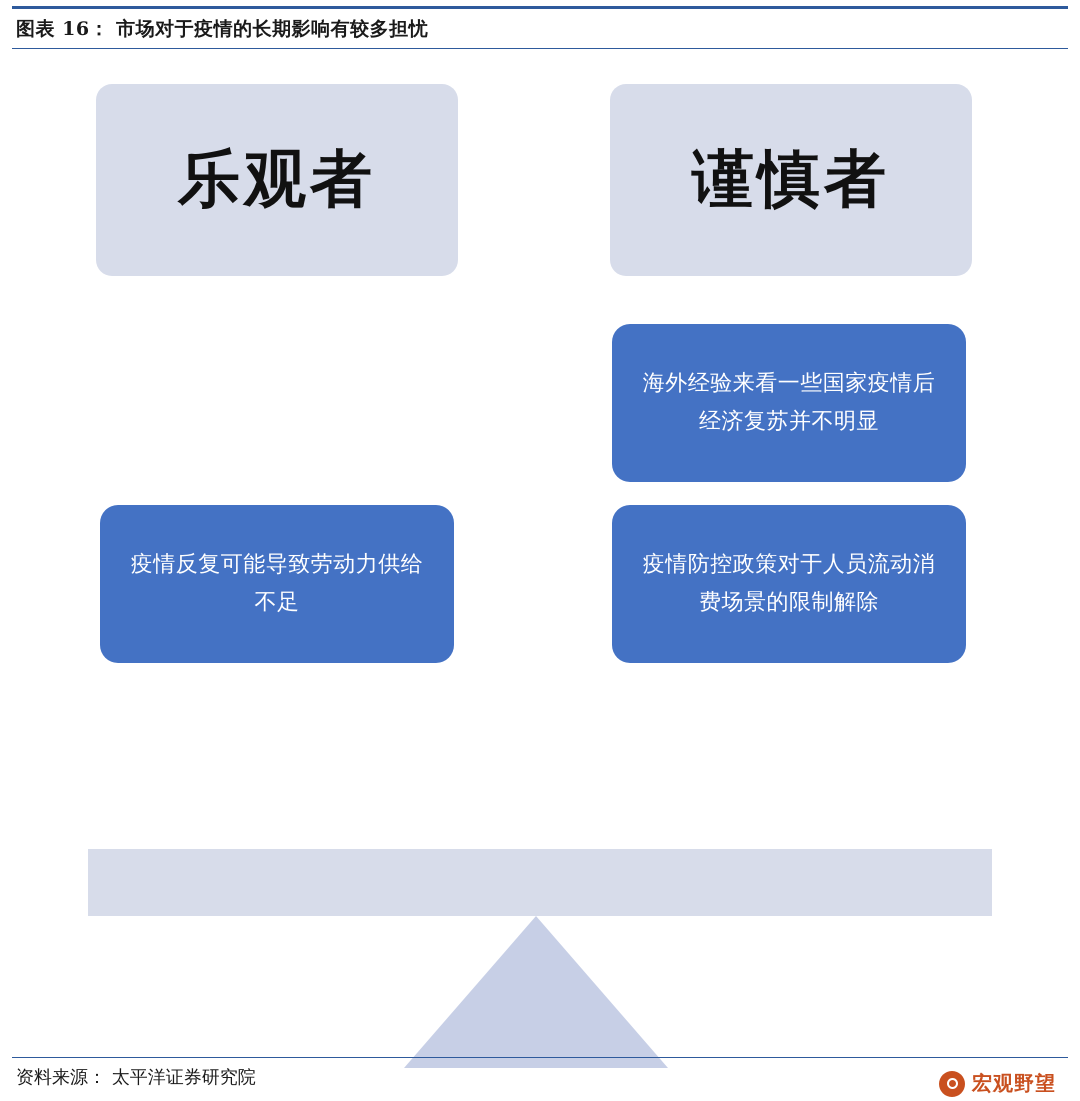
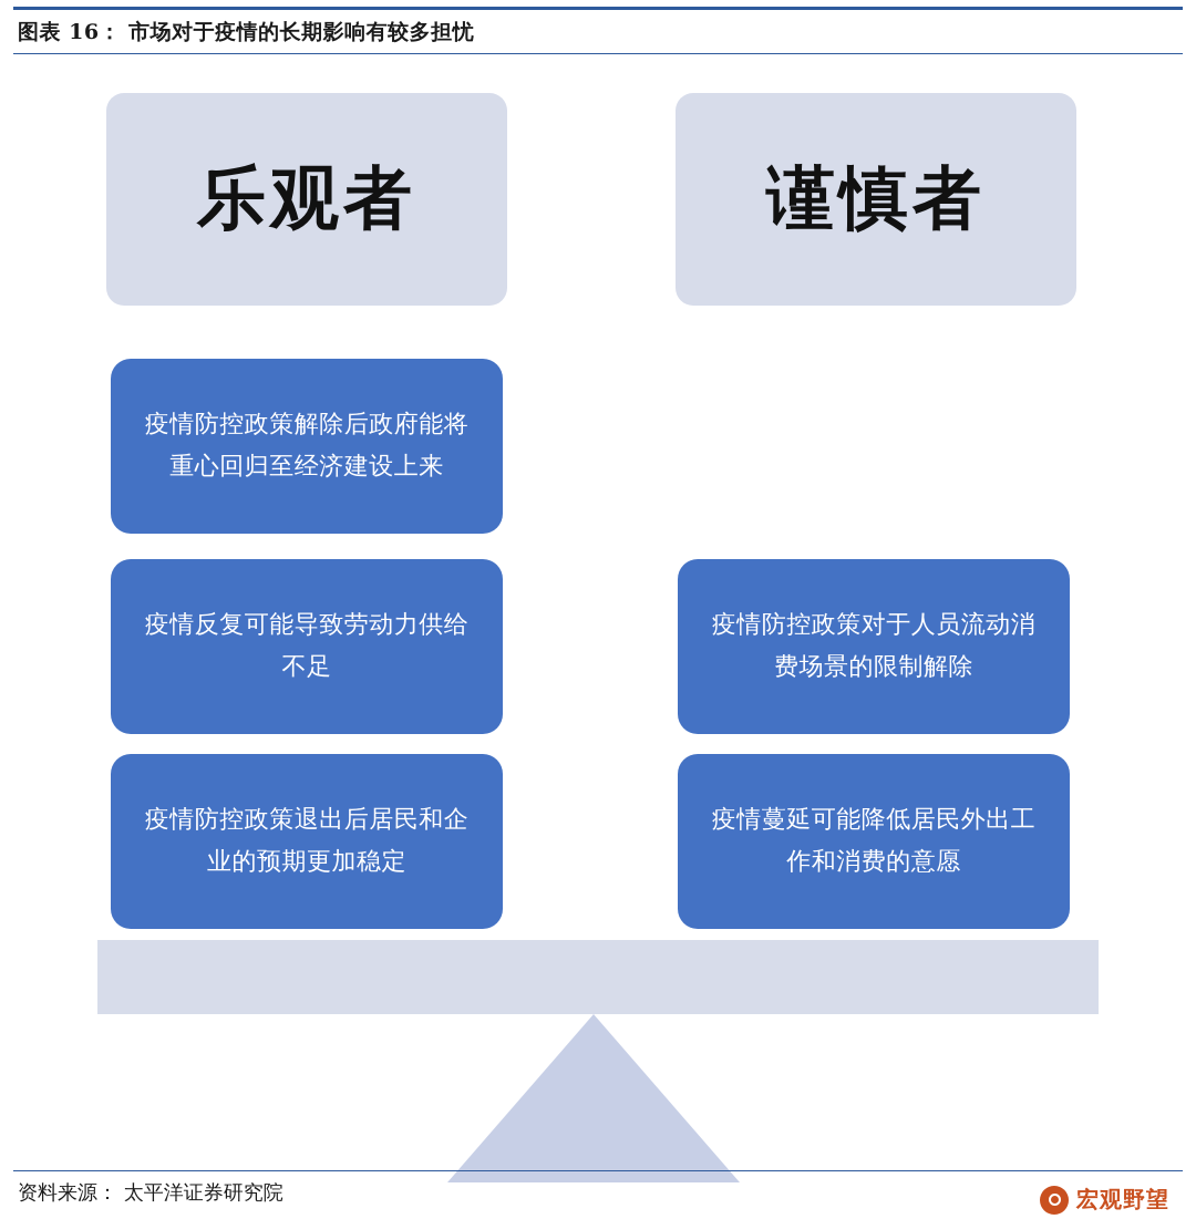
  图表 16： 市场对于疫情的长期影响有较多担忧
  乐观者
+ 疫情防控政策解除后政府能将重心回归至经济建设上来
  疫情反复可能导致劳动力供给不足
+ 疫情防控政策退出后居民和企业的预期更加稳定
  谨慎者
- 海外经验来看一些国家疫情后经济复苏并不明显
  疫情防控政策对于人员流动消费场景的限制解除
+ 疫情蔓延可能降低居民外出工作和消费的意愿
  宏观野望
  资料来源： 太平洋证券研究院
